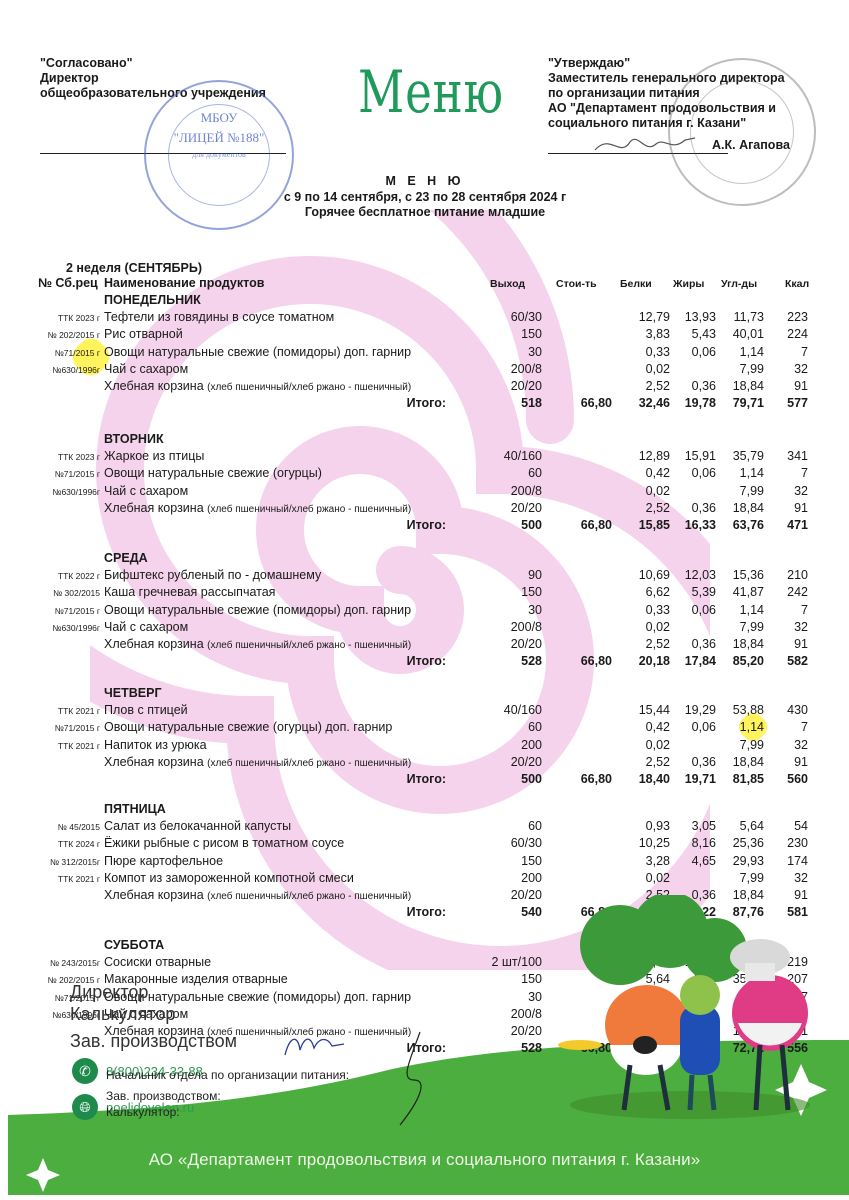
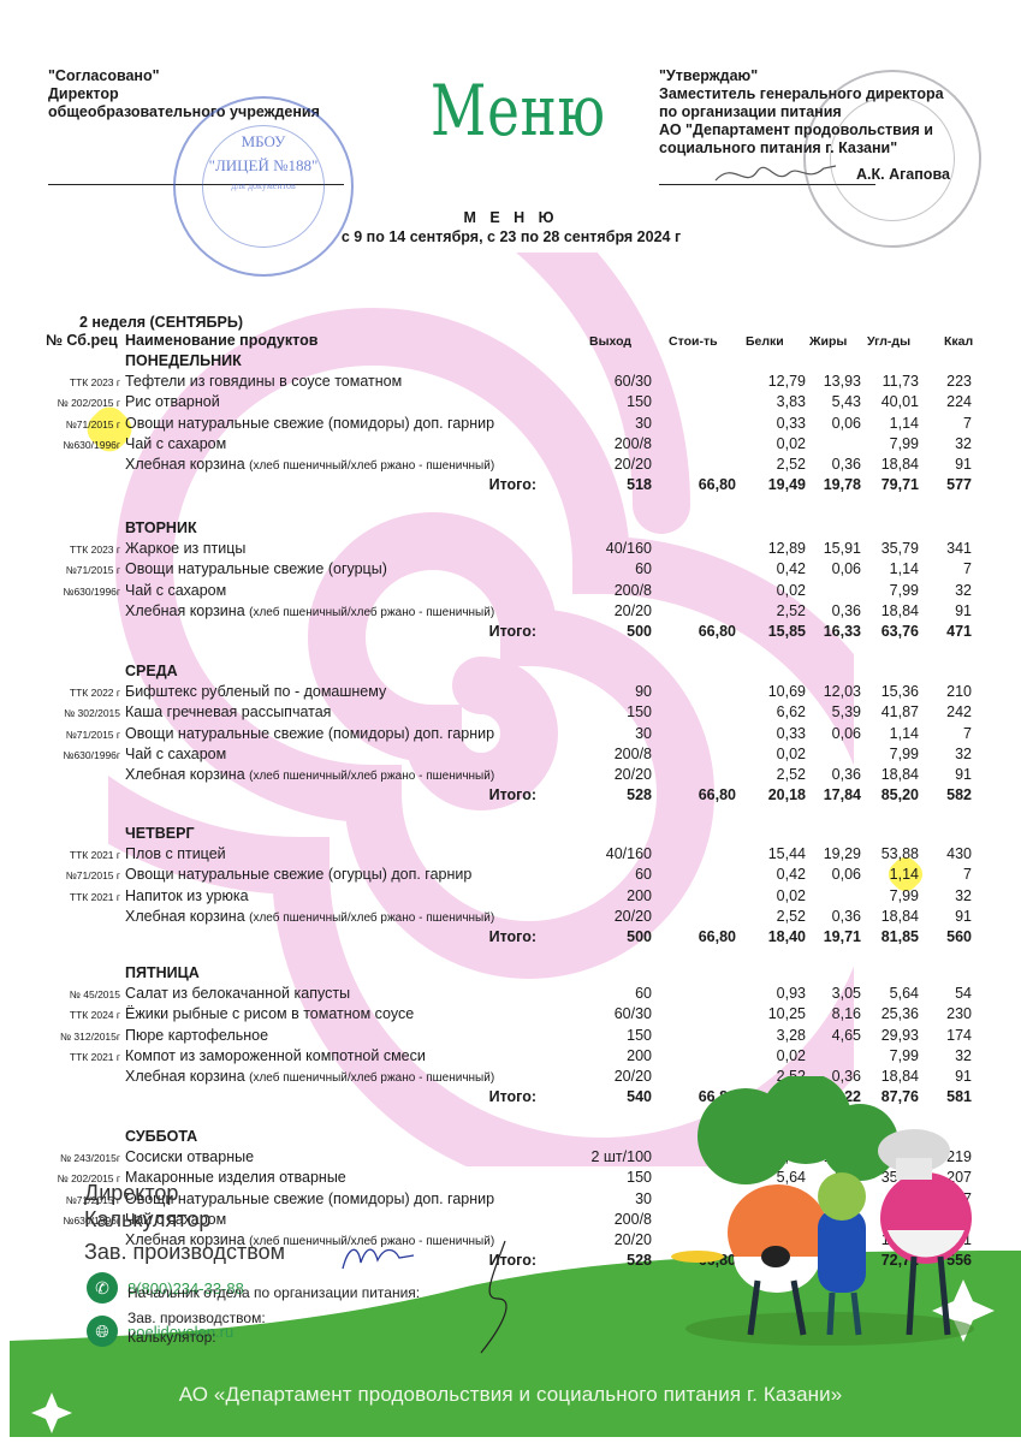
  "Согласовано"
  Директор
  общеобразовательного учреждения
  МБОУ
  "ЛИЦЕЙ №188"
  для документов
  Меню
  "Утверждаю"
  Заместитель генерального директора
  по организации питания
  АО "Департамент продовольствия и
  социального питания г. Казани"
  А.К. Агапова
  М Е Н Ю
  с 9 по 14 сентября, с 23 по 28 сентября 2024 г
- Горячее бесплатное питание младшие
  2 неделя (СЕНТЯБРЬ)
  № Сб.рец
  Наименование продуктов
  Выход
  Стои-ть
  Белки
  Жиры
  Угл-ды
  Ккал
  ПОНЕДЕЛЬНИК
  ТТК 2023 г
  Тефтели из говядины в соусе томатном
  60/30
  12,79
  13,93
  11,73
  223
  № 202/2015 г
  Рис отварной
  150
  3,83
  5,43
  40,01
  224
  №71/2015 г
  Овощи натуральные свежие (помидоры) доп. гарнир
  30
  0,33
  0,06
  1,14
  7
  №630/1996г
  Чай с сахаром
  200/8
  0,02
  7,99
  32
  Хлебная корзина (хлеб пшеничный/хлеб ржано - пшеничный)
  20/20
  2,52
  0,36
  18,84
  91
  Итого:
  518
  66,80
- 32,46
+ 19,49
  19,78
  79,71
  577
  ВТОРНИК
  ТТК 2023 г
  Жаркое из птицы
  40/160
  12,89
  15,91
  35,79
  341
  №71/2015 г
  Овощи натуральные свежие (огурцы)
  60
  0,42
  0,06
  1,14
  7
  №630/1996г
  Чай с сахаром
  200/8
  0,02
  7,99
  32
  Хлебная корзина (хлеб пшеничный/хлеб ржано - пшеничный)
  20/20
  2,52
  0,36
  18,84
  91
  Итого:
  500
  66,80
  15,85
  16,33
  63,76
  471
  СРЕДА
  ТТК 2022 г
  Бифштекс рубленый по - домашнему
  90
  10,69
  12,03
  15,36
  210
  № 302/2015
  Каша гречневая рассыпчатая
  150
  6,62
  5,39
  41,87
  242
  №71/2015 г
  Овощи натуральные свежие (помидоры) доп. гарнир
  30
  0,33
  0,06
  1,14
  7
  №630/1996г
  Чай с сахаром
  200/8
  0,02
  7,99
  32
  Хлебная корзина (хлеб пшеничный/хлеб ржано - пшеничный)
  20/20
  2,52
  0,36
  18,84
  91
  Итого:
  528
  66,80
  20,18
  17,84
  85,20
  582
  ЧЕТВЕРГ
  ТТК 2021 г
  Плов с птицей
  40/160
  15,44
  19,29
  53,88
  430
  №71/2015 г
  Овощи натуральные свежие (огурцы) доп. гарнир
  60
  0,42
  0,06
  1,14
  7
  ТТК 2021 г
  Напиток из урюка
  200
  0,02
  7,99
  32
  Хлебная корзина (хлеб пшеничный/хлеб ржано - пшеничный)
  20/20
  2,52
  0,36
  18,84
  91
  Итого:
  500
  66,80
  18,40
  19,71
  81,85
  560
  ПЯТНИЦА
  № 45/2015
  Салат из белокачанной капусты
  60
  0,93
  3,05
  5,64
  54
  ТТК 2024 г
  Ёжики рыбные с рисом в томатном соусе
  60/30
  10,25
  8,16
  25,36
  230
  № 312/2015г
  Пюре картофельное
  150
  3,28
  4,65
  29,93
  174
  ТТК 2021 г
  Компот из замороженной компотной смеси
  200
  0,02
  7,99
  32
  Хлебная корзина (хлеб пшеничный/хлеб ржано - пшеничный)
  20/20
  0,36
  18,84
  91
  Итого:
  540
  87,76
  581
  СУББОТА
  № 243/2015г
  Сосиски отварные
  2 шт/100
  219
  № 202/2015 г
  Макаронные изделия отварные
  150
  5,64
  207
  №71/2015 г
  Овощи натуральные свежие (помидоры) доп. гарнир
  30
  7
  №630/1996г
  Чай с сахаром
  200/8
  Хлебная корзина (хлеб пшеничный/хлеб ржано - пшеничный)
  20/20
  Итого:
  528
  72,7
  556
  Директор
  Калькулятор
  Зав. производством
  ✆
  8(800)234-33-88
  Начальник отдела по организации питания:
  Зав. производством:
  🌐︎
  poelidovolen.ru
  Калькулятор:
  АО «Департамент продовольствия и социального питания г. Казани»
